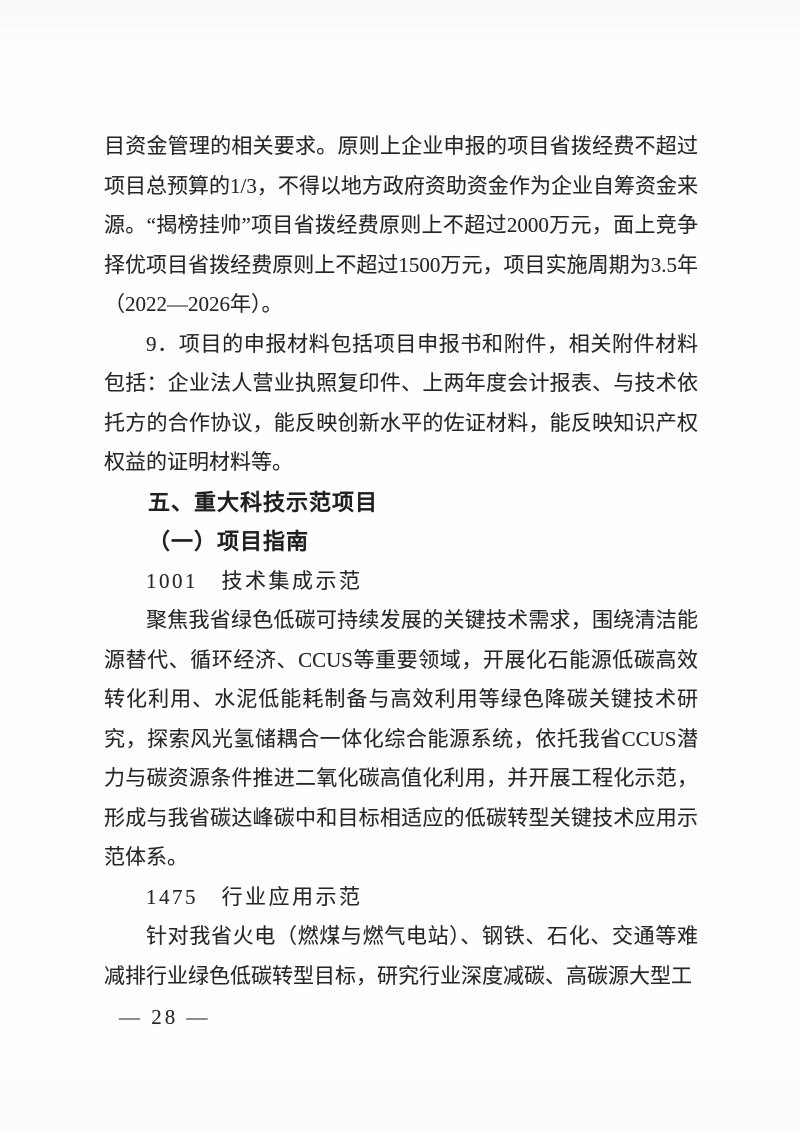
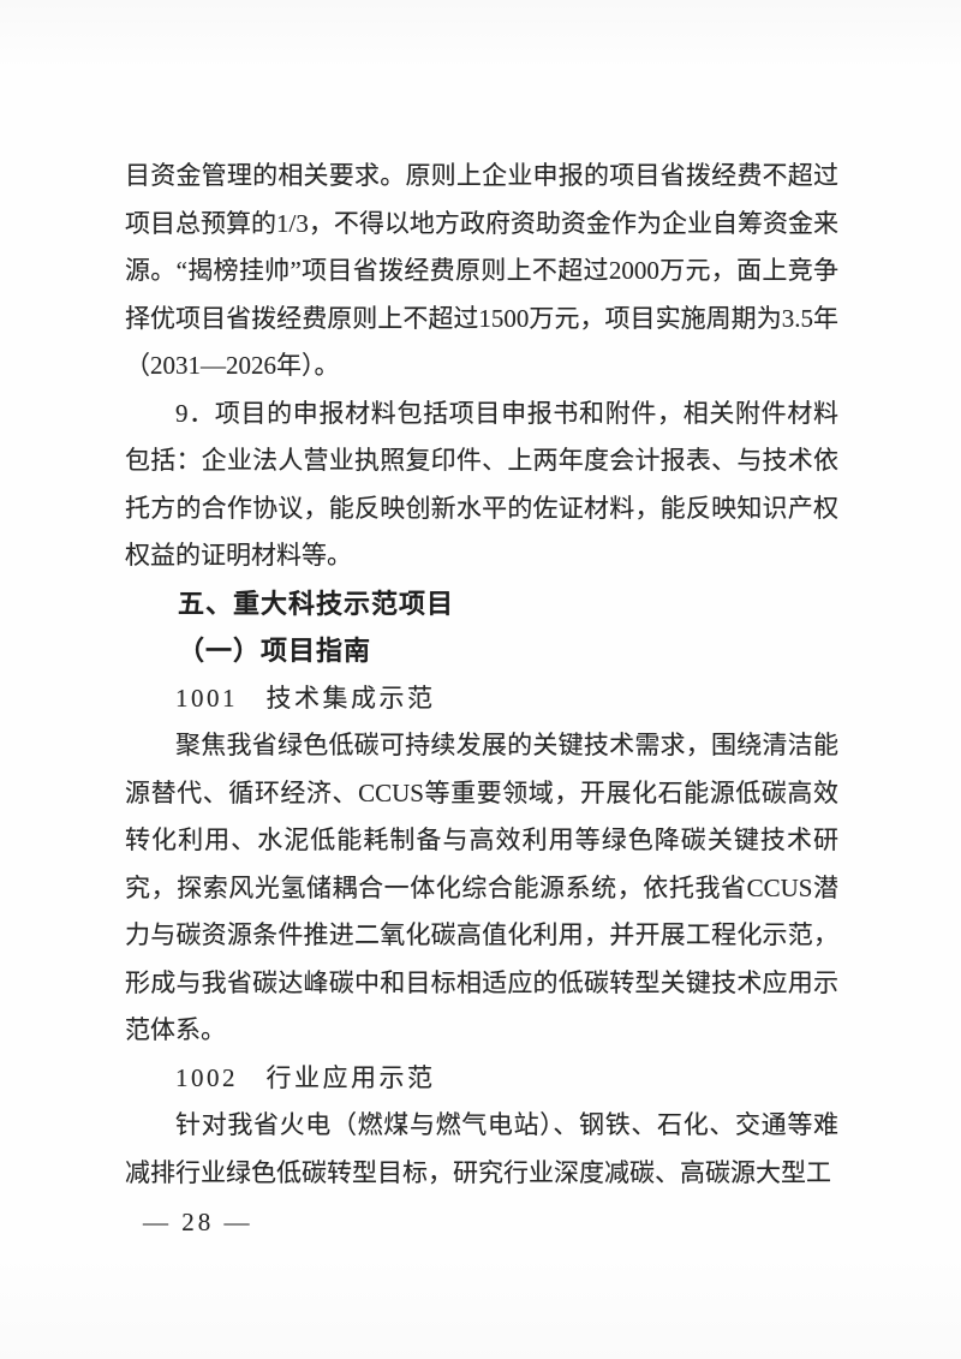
- 目资金管理的相关要求。原则上企业申报的项目省拨经费不超过项目总预算的1/3，不得以地方政府资助资金作为企业自筹资金来源。“揭榜挂帅”项目省拨经费原则上不超过2000万元，面上竞争择优项目省拨经费原则上不超过1500万元，项目实施周期为3.5年（2022—2026年）。
+ 目资金管理的相关要求。原则上企业申报的项目省拨经费不超过项目总预算的1/3，不得以地方政府资助资金作为企业自筹资金来源。“揭榜挂帅”项目省拨经费原则上不超过2000万元，面上竞争择优项目省拨经费原则上不超过1500万元，项目实施周期为3.5年（2031—2026年）。
  9．项目的申报材料包括项目申报书和附件，相关附件材料包括：企业法人营业执照复印件、上两年度会计报表、与技术依托方的合作协议，能反映创新水平的佐证材料，能反映知识产权权益的证明材料等。
  五、重大科技示范项目
  （一）项目指南
  1001 技术集成示范
  聚焦我省绿色低碳可持续发展的关键技术需求，围绕清洁能源替代、循环经济、CCUS等重要领域，开展化石能源低碳高效转化利用、水泥低能耗制备与高效利用等绿色降碳关键技术研究，探索风光氢储耦合一体化综合能源系统，依托我省CCUS潜力与碳资源条件推进二氧化碳高值化利用，并开展工程化示范，形成与我省碳达峰碳中和目标相适应的低碳转型关键技术应用示范体系。
- 1475 行业应用示范
+ 1002 行业应用示范
  针对我省火电（燃煤与燃气电站）、钢铁、石化、交通等难减排行业绿色低碳转型目标，研究行业深度减碳、高碳源大型工
  — 28 —
